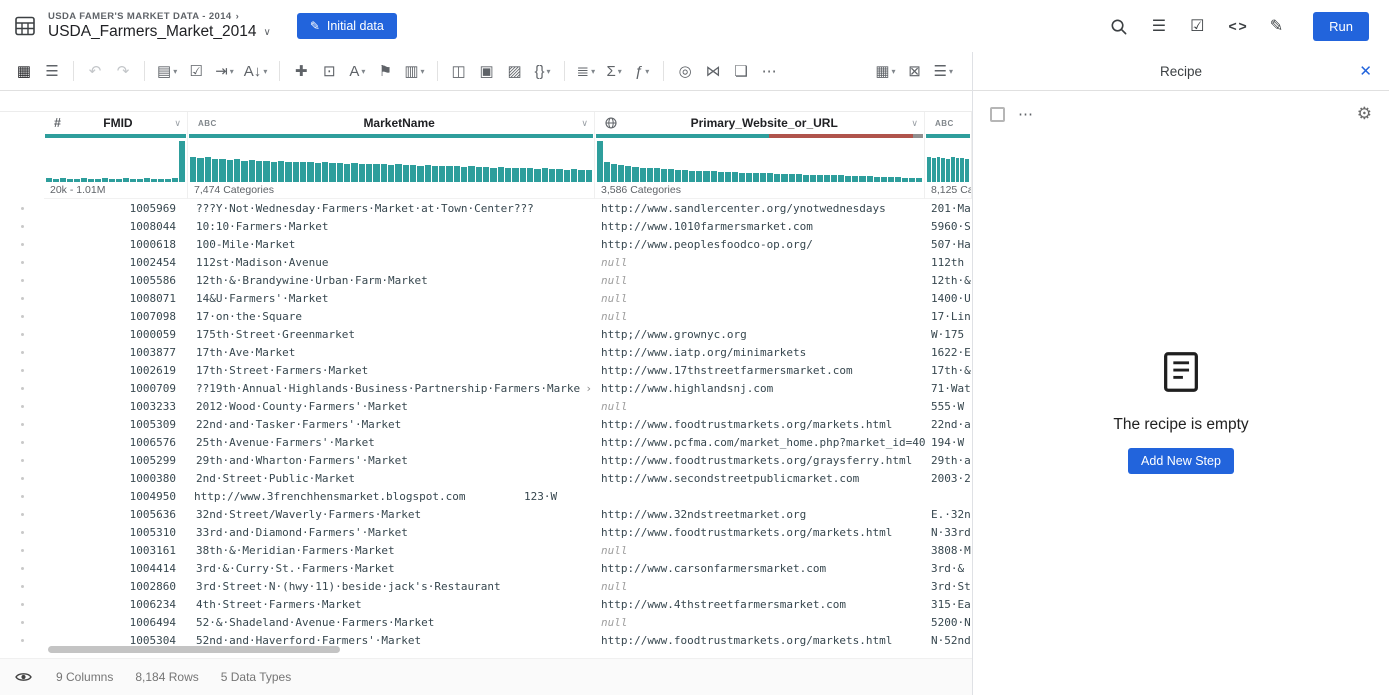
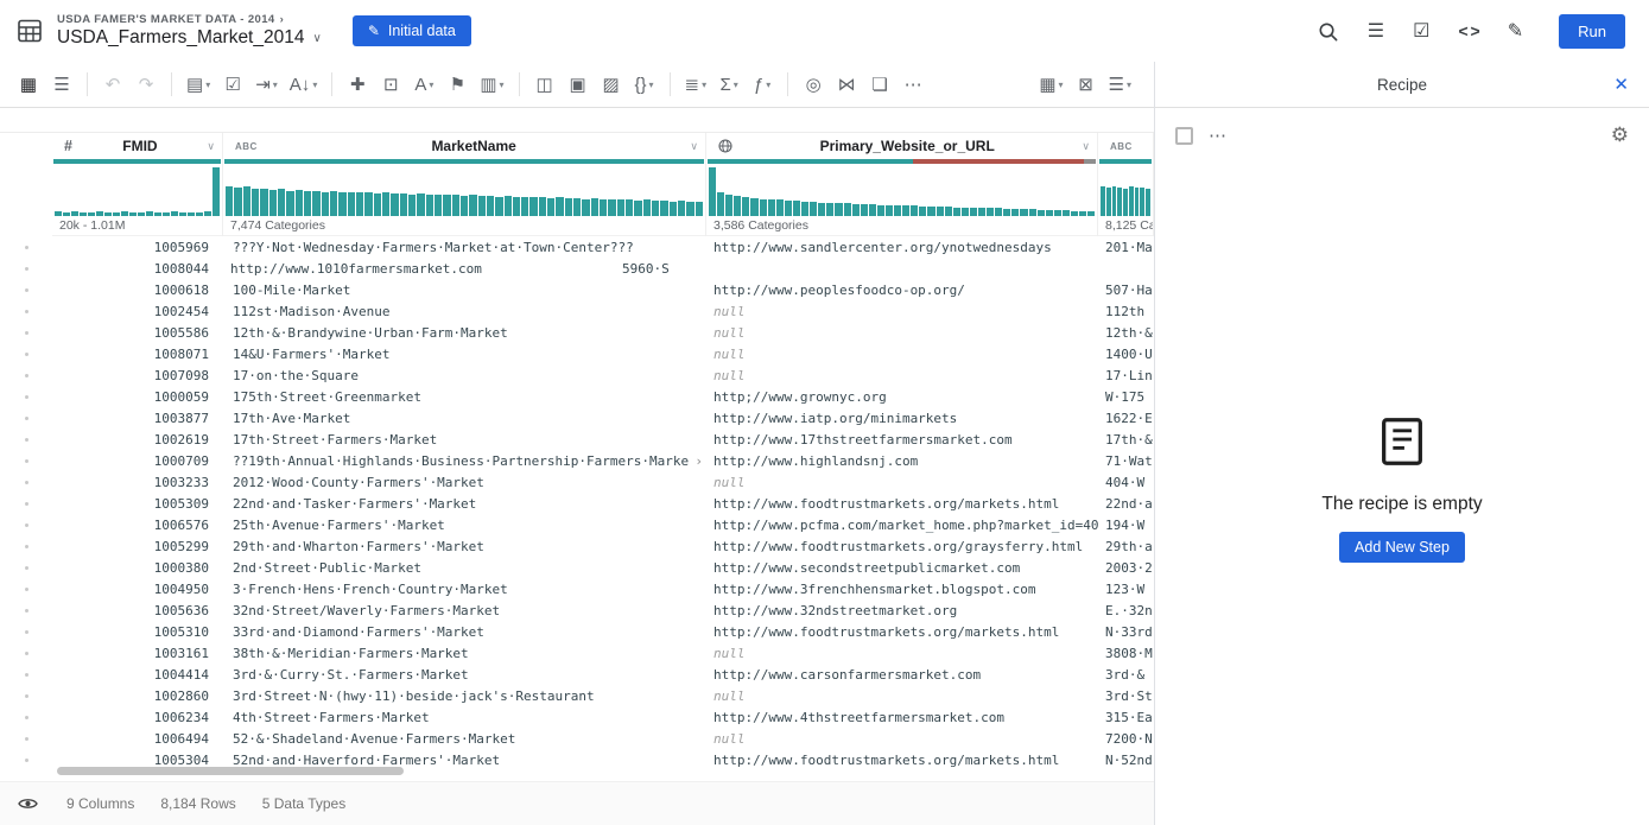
  USDA FAMER'S MARKET DATA - 2014
  ›
  USDA_Farmers_Market_2014
  ∨
  ✎
  Initial data
  ☰
  ☑
  < >
  ✎
  Run
  ▦
  ☰
  ↶
  ↷
  ▤
  ▾
  ☑
  ⇥
  ▾
  A↓
  ▾
  ✚
  ⊡
  A
  ▾
  ⚑
  ▥
  ▾
  ◫
  ▣
  ▨
  {}
  ▾
  ≣
  ▾
  Σ
  ▾
  ƒ
  ▾
  ◎
  ⋈
  ❏
  ⋯
  ▦
  ▾
  ⊠
  ☰
  ▾
  #
  FMID
  ∨
  20k - 1.01M
  ABC
  MarketName
  ∨
  7,474 Categories
  Primary_Website_or_URL
  ∨
  3,586 Categories
  ABC
  1005969
  ???Y·Not·Wednesday·Farmers·Market·at·Town·Center???
  http://www.sandlercenter.org/ynotwednesdays
  201·Ma
  1008044
- 10:10·Farmers·Market
  http://www.1010farmersmarket.com
  5960·S
  1000618
  100-Mile·Market
  http://www.peoplesfoodco-op.org/
  507·Ha
  1002454
  112st·Madison·Avenue
  null
  112th
  1005586
  12th·&·Brandywine·Urban·Farm·Market
  null
  12th·&
  1008071
  14&U·Farmers'·Market
  null
  1400·U
  1007098
  17·on·the·Square
  null
  17·Lin
  1000059
  175th·Street·Greenmarket
  http;//www.grownyc.org
  W·175
  1003877
  17th·Ave·Market
  http://www.iatp.org/minimarkets
  1622·E
  1002619
  17th·Street·Farmers·Market
  http://www.17thstreetfarmersmarket.com
  17th·&
  1000709
  ??19th·Annual·Highlands·Business·Partnership·Farmers·Marke
  ›
  http://www.highlandsnj.com
  71·Wat
  1003233
  2012·Wood·County·Farmers'·Market
  null
- 555·W
+ 404·W
  1005309
  22nd·and·Tasker·Farmers'·Market
  http://www.foodtrustmarkets.org/markets.html
  22nd·a
  1006576
  25th·Avenue·Farmers'·Market
  http://www.pcfma.com/market_home.php?market_id=40
  194·W
  1005299
  29th·and·Wharton·Farmers'·Market
  http://www.foodtrustmarkets.org/graysferry.html
  29th·a
  1000380
  2nd·Street·Public·Market
  http://www.secondstreetpublicmarket.com
  2003·2
  1004950
+ 3·French·Hens·French·Country·Market
  http://www.3frenchhensmarket.blogspot.com
  123·W
  1005636
  32nd·Street/Waverly·Farmers·Market
  http://www.32ndstreetmarket.org
  E.·32n
  1005310
  33rd·and·Diamond·Farmers'·Market
  http://www.foodtrustmarkets.org/markets.html
  N·33rd
  1003161
  38th·&·Meridian·Farmers·Market
  null
  3808·M
  1004414
  3rd·&·Curry·St.·Farmers·Market
  http://www.carsonfarmersmarket.com
  3rd·&
  1002860
  3rd·Street·N·(hwy·11)·beside·jack's·Restaurant
  null
  3rd·St
  1006234
  4th·Street·Farmers·Market
  http://www.4thstreetfarmersmarket.com
  315·Ea
  1006494
  52·&·Shadeland·Avenue·Farmers·Market
  null
- 5200·N
+ 7200·N
  1005304
  52nd·and·Haverford·Farmers'·Market
  http://www.foodtrustmarkets.org/markets.html
  N·52nd
  9 Columns
  8,184 Rows
  5 Data Types
  Recipe
  ✕
  ⋯
  ⚙
  The recipe is empty
  Add New Step
